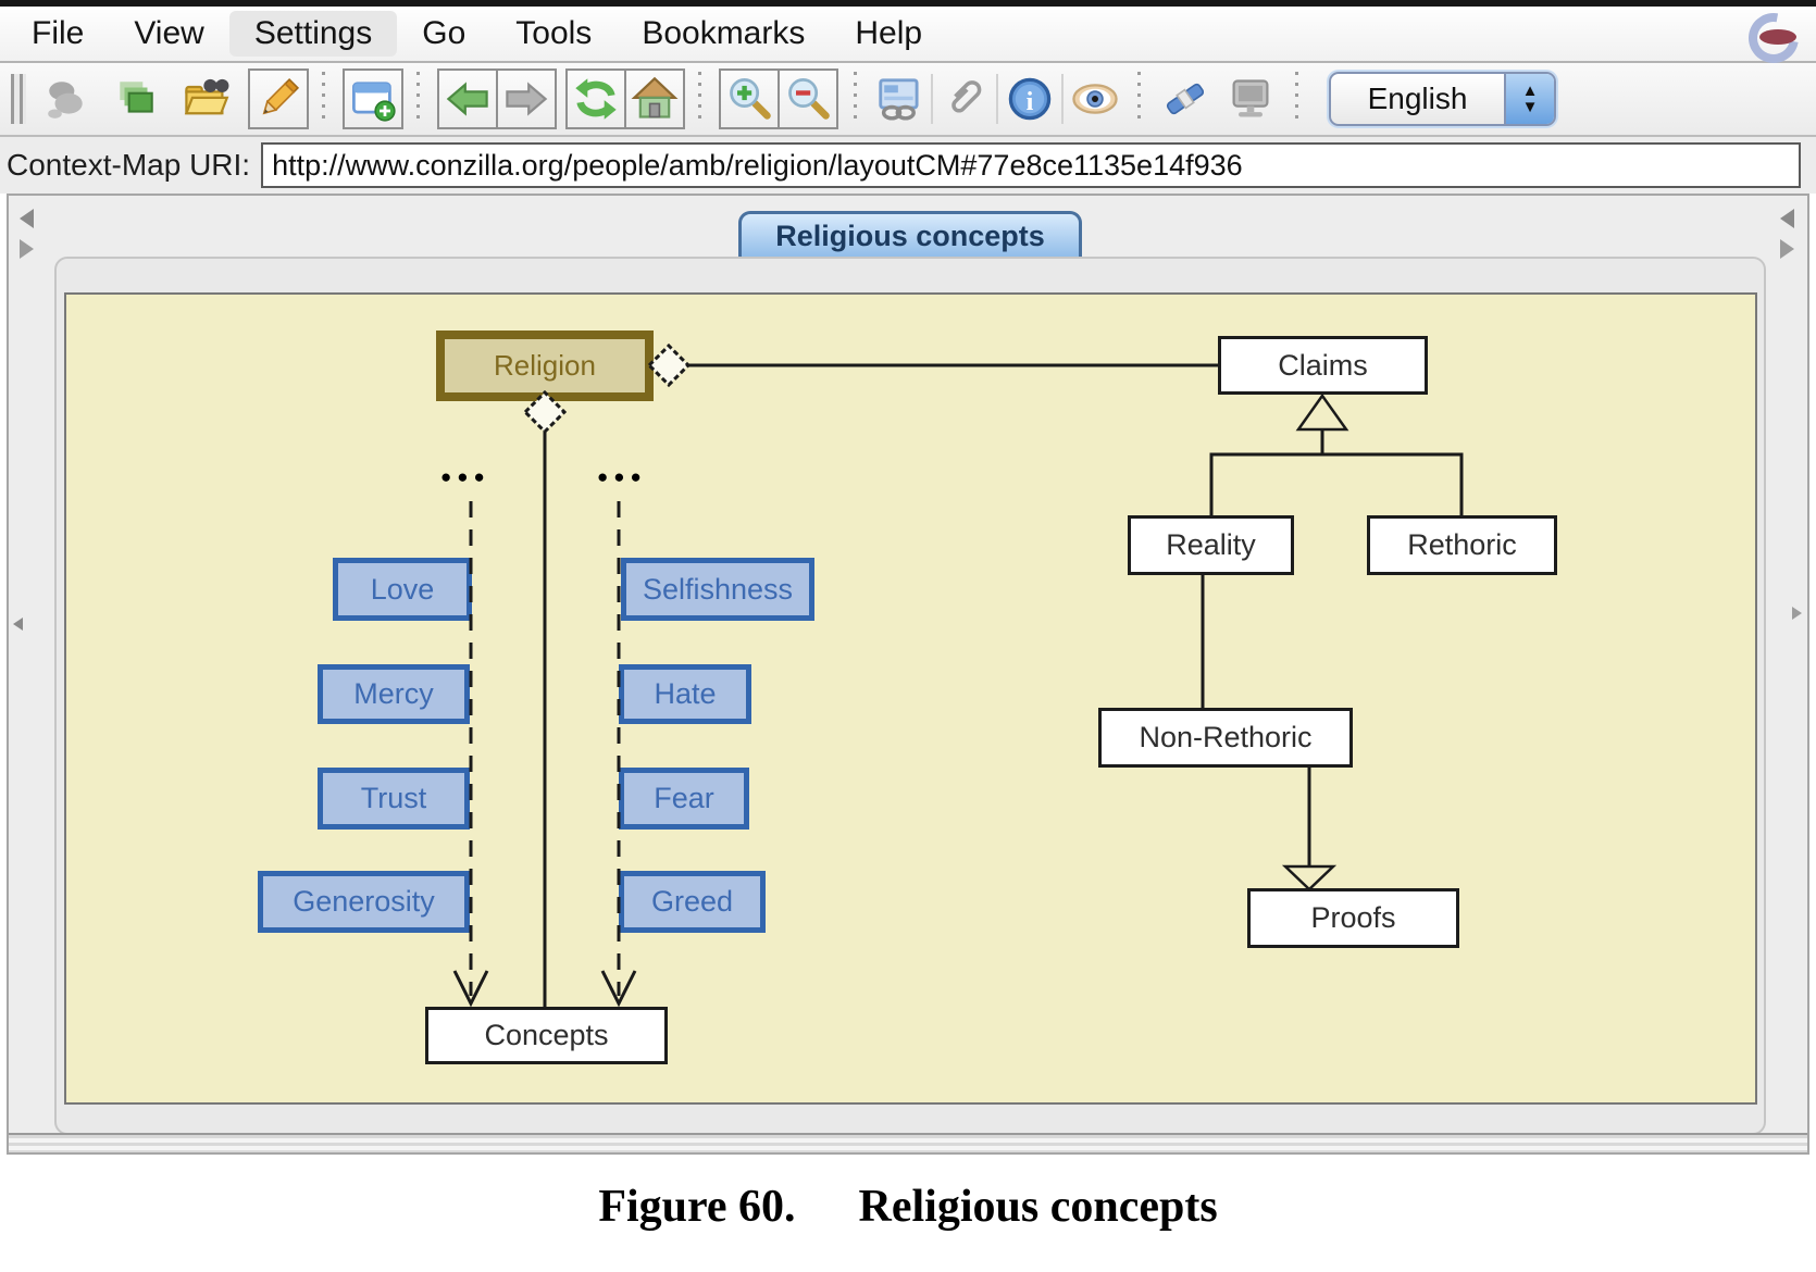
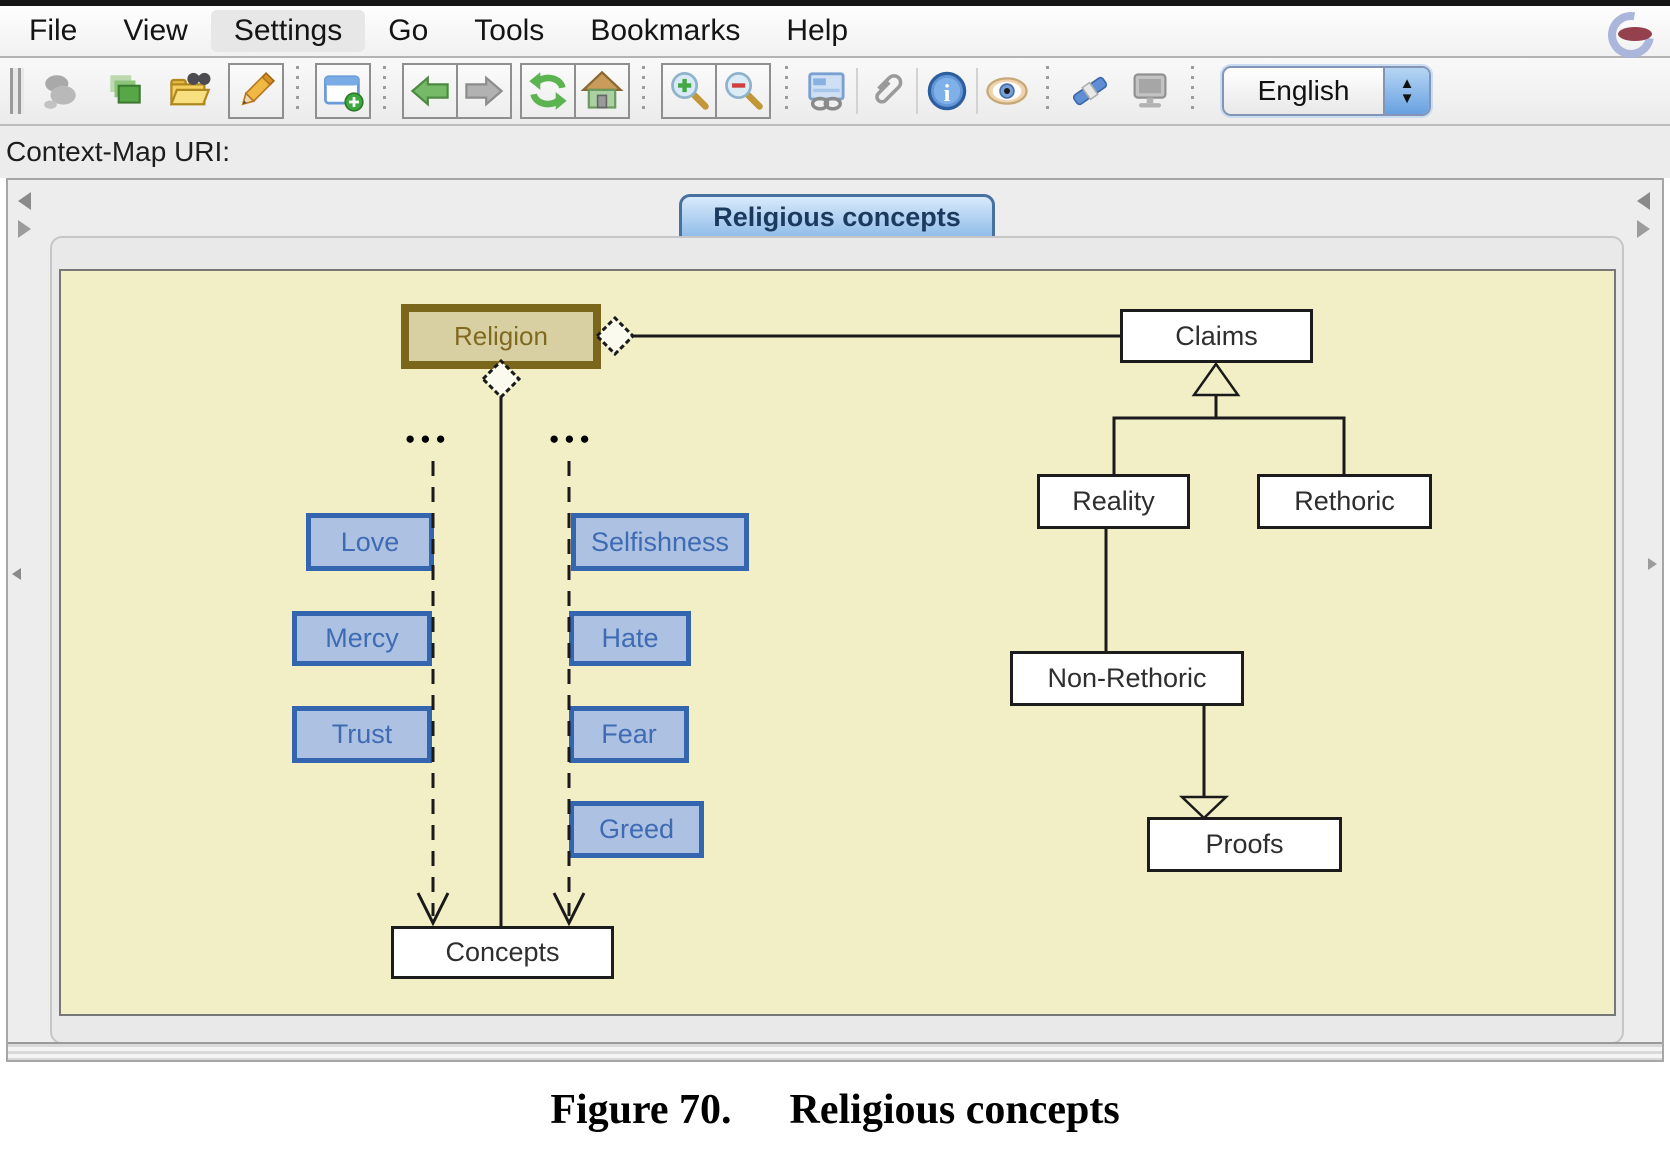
  File
  View
  Settings
  Go
  Tools
  Bookmarks
  Help
  i
  English
  ▲
  ▼
  Context-Map URI:
- http://www.conzilla.org/people/amb/religion/layoutCM#77e8ce1135e14f936
  Religious concepts
  Religion
  Claims
  Reality
  Rethoric
  Non-Rethoric
  Proofs
  Concepts
  Love
  Mercy
  Trust
- Generosity
  Selfishness
  Hate
  Fear
  Greed
  ●●●
  ●●●
- Figure 60. Religious concepts
+ Figure 70. Religious concepts
